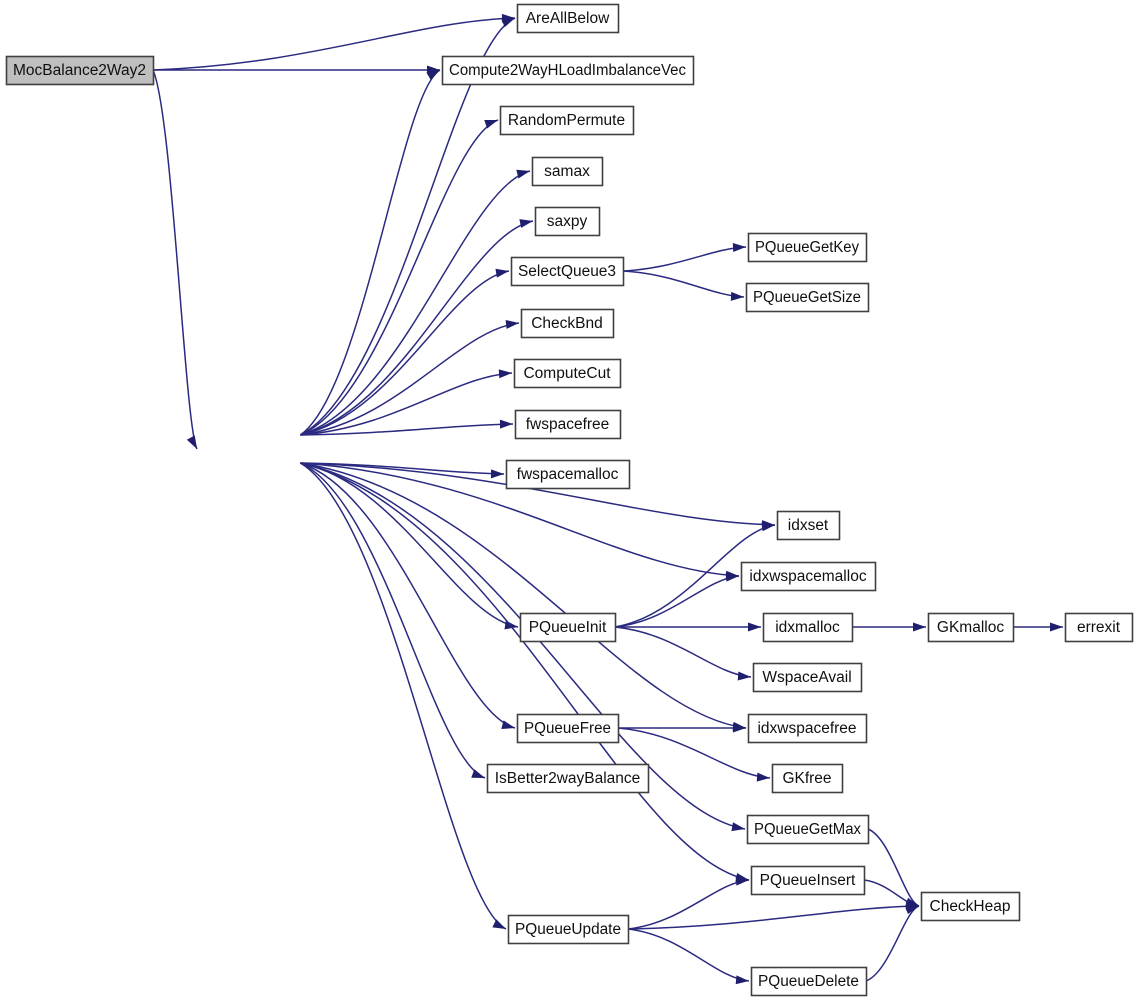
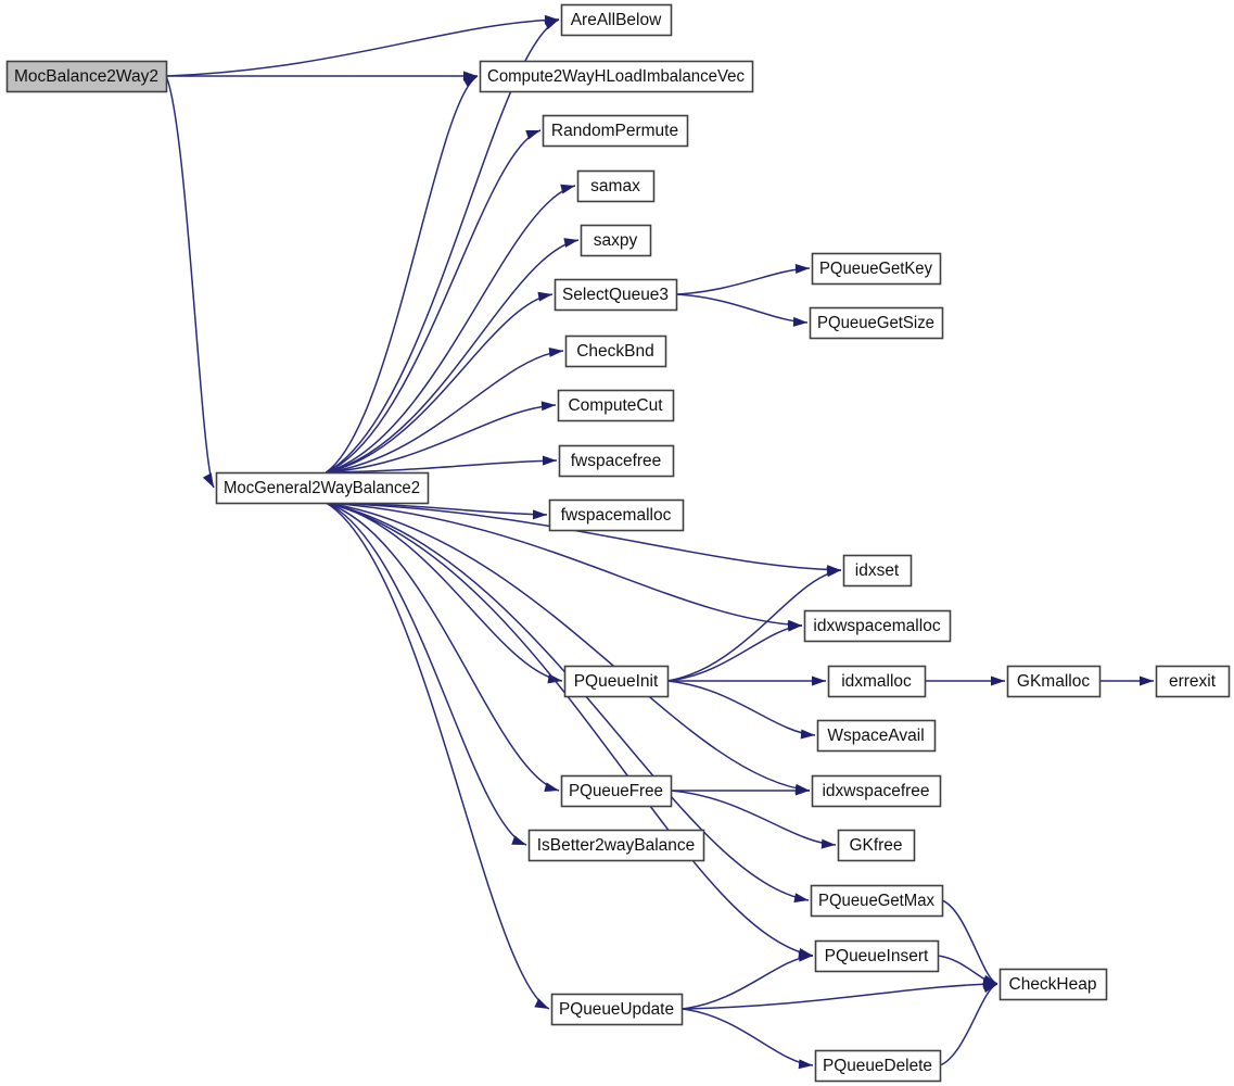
  MocBalance2Way2
  AreAllBelow
  Compute2WayHLoadImbalanceVec
  RandomPermute
  samax
  saxpy
  SelectQueue3
  PQueueGetKey
  PQueueGetSize
  CheckBnd
  ComputeCut
  fwspacefree
+ MocGeneral2WayBalance2
  fwspacemalloc
  idxset
  idxwspacemalloc
  PQueueInit
  idxmalloc
  GKmalloc
  errexit
  WspaceAvail
  PQueueFree
  idxwspacefree
  IsBetter2wayBalance
  GKfree
  PQueueGetMax
  PQueueInsert
  CheckHeap
  PQueueUpdate
  PQueueDelete
